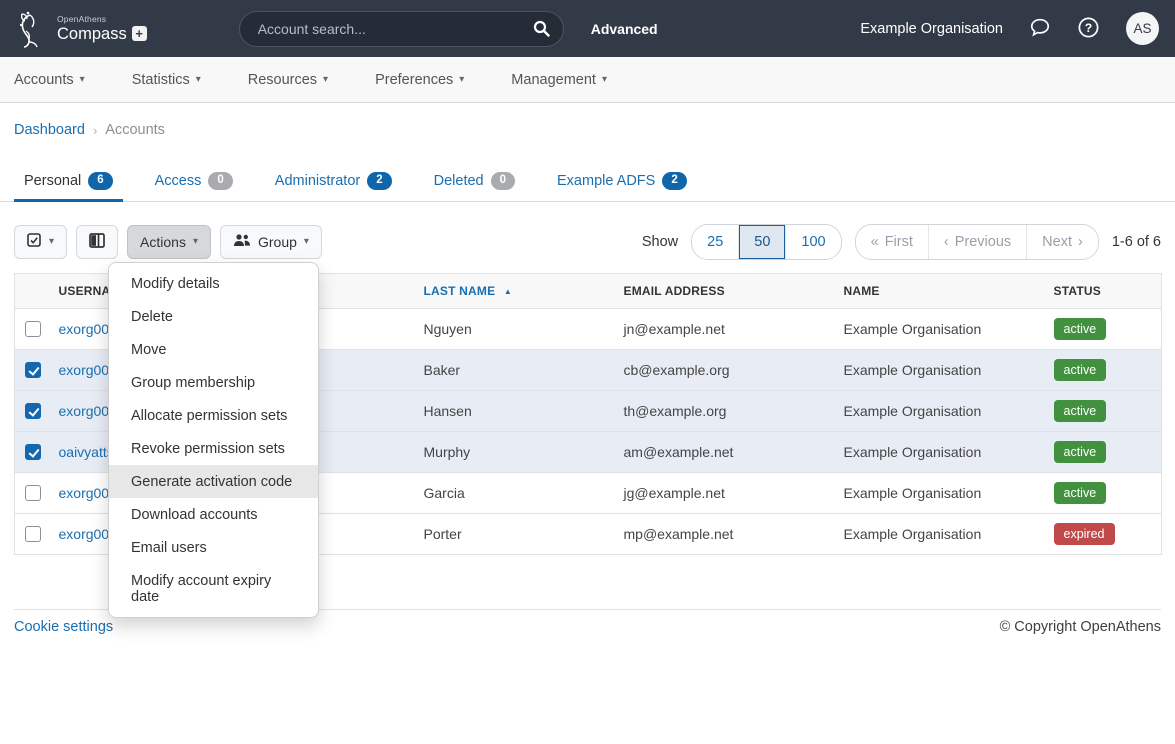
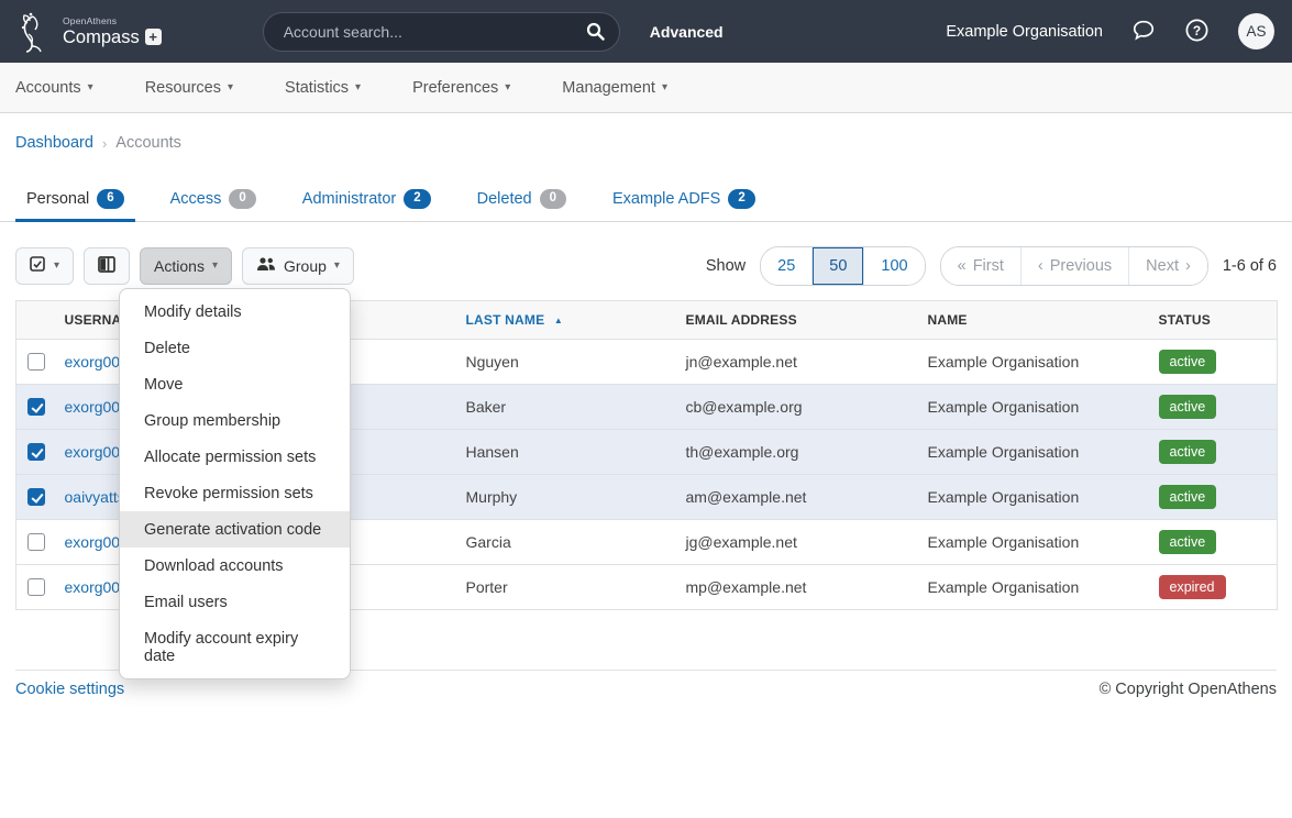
  OpenAthens
  Compass
  +
  Account search...
  Advanced
  Example Organisation
  ?
  AS
  Accounts
  ▾
- Statistics
+ Resources
  ▾
- Resources
+ Statistics
  ▾
  Preferences
  ▾
  Management
  ▾
  Dashboard
  ›
  Accounts
  Personal
  6
  Access
  0
  Administrator
  2
  Deleted
  0
  Example ADFS
  2
  ▾
  Actions
  ▾
  Group
  ▾
  Show
  25
  50
  100
  «
  First
  ‹
  Previous
  Next
  ›
  1-6 of 6
  	USERNA		LAST NAME ▲	EMAIL ADDRESS	NAME	STATUS
  	exorg00		Nguyen	jn@example.net	Example Organisation	active
  	exorg00		Baker	cb@example.org	Example Organisation	active
  	exorg00		Hansen	th@example.org	Example Organisation	active
  	oaivyatt		Murphy	am@example.net	Example Organisation	active
  	exorg00		Garcia	jg@example.net	Example Organisation	active
  	exorg00		Porter	mp@example.net	Example Organisation	expired
  Cookie settings
  © Copyright OpenAthens
  Modify details
  Delete
  Move
  Group membership
  Allocate permission sets
  Revoke permission sets
  Generate activation code
  Download accounts
  Email users
  Modify account expiry date
